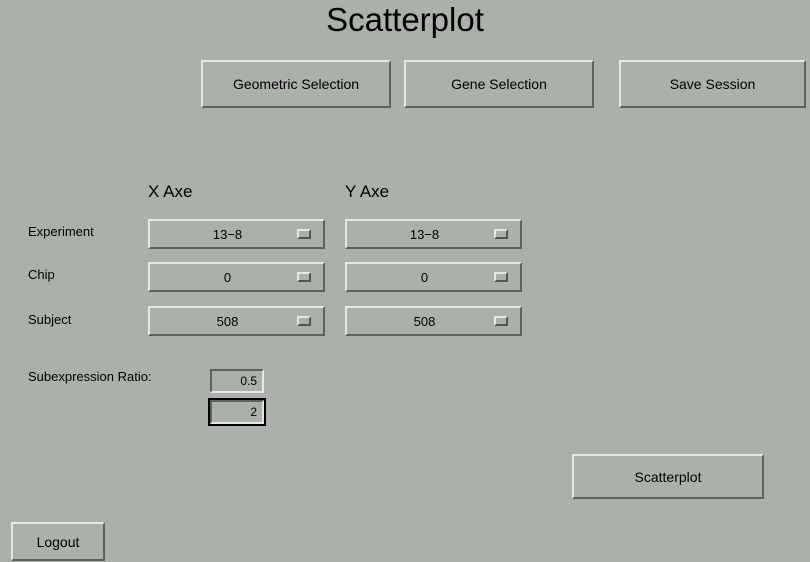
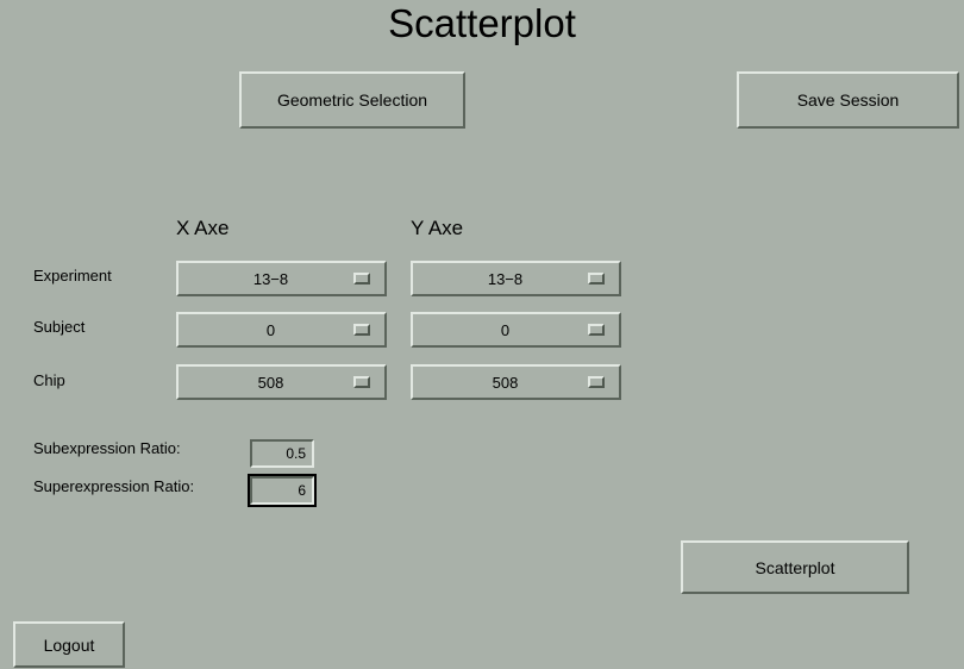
  Scatterplot
  Geometric Selection
- Gene Selection
  Save Session
  X Axe
  Y Axe
  Experiment
  13−8
  13−8
- Chip
+ Subject
  0
  0
- Subject
+ Chip
  508
  508
  Subexpression Ratio:
  0.5
+ Superexpression Ratio:
- 2
+ 6
  Scatterplot
  Logout
